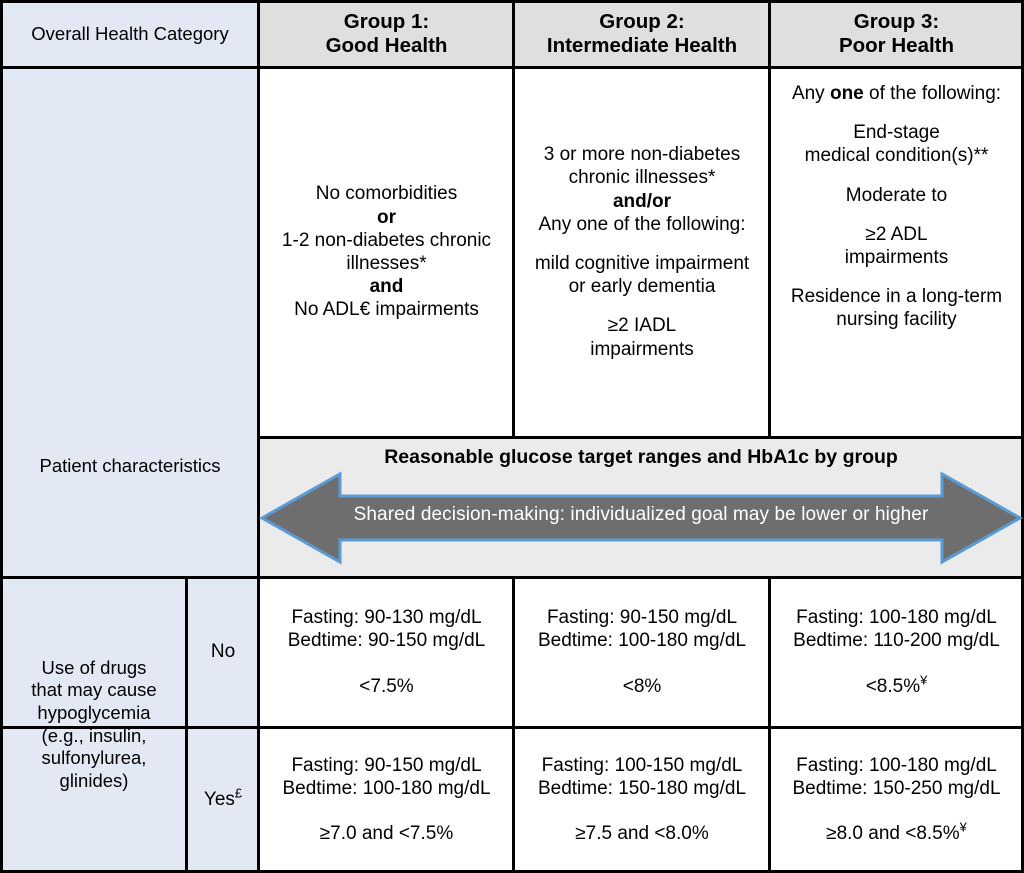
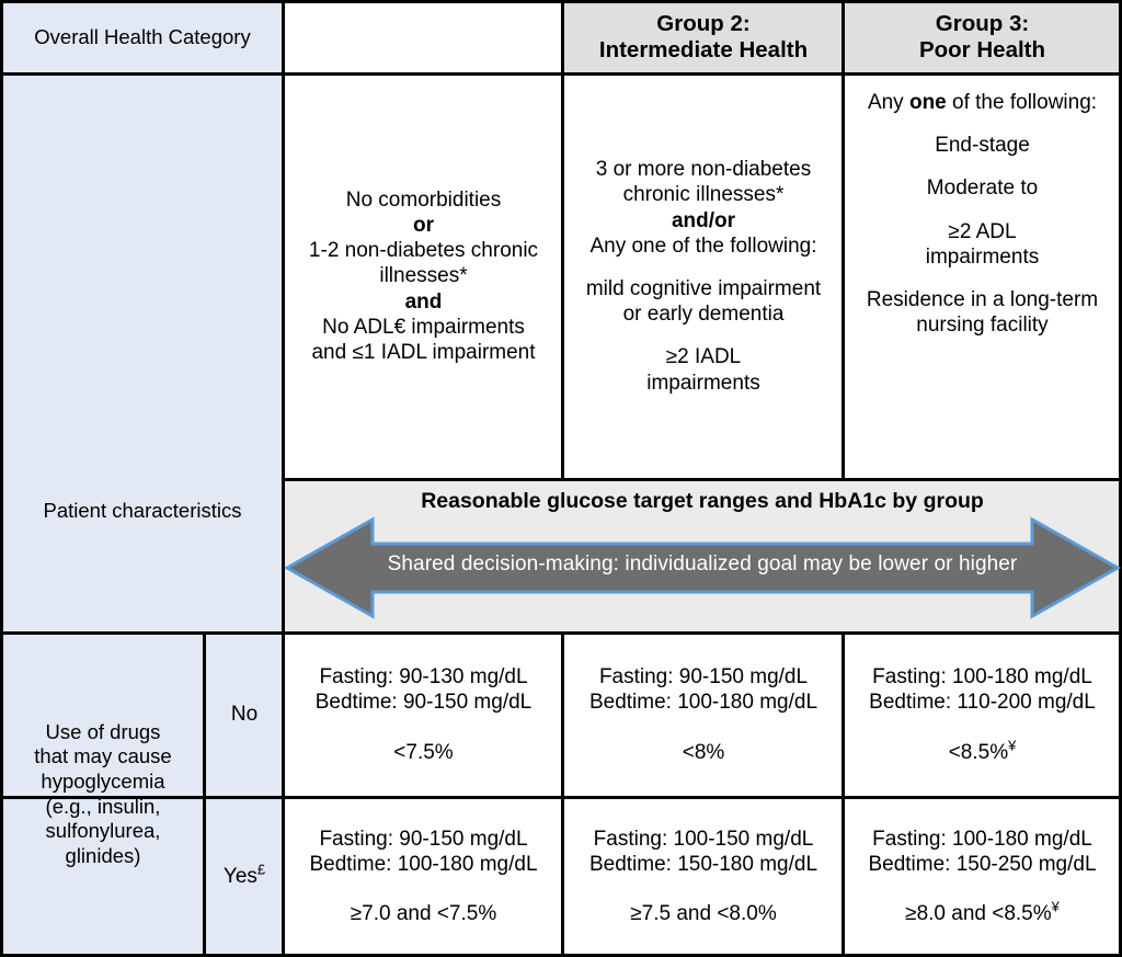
  Overall Health Category
- Group 1:
- Good Health
  Group 2:
  Intermediate Health
  Group 3:
  Poor Health
  Patient characteristics
  No comorbidities
  or
  1-2 non-diabetes chronic
  illnesses*
  and
  No ADL€ impairments
+ and ≤1 IADL impairment
  3 or more non-diabetes
  chronic illnesses*
  and/or
  Any one of the following:
  mild cognitive impairment
  or early dementia
  ≥2 IADL
  impairments
  Any one of the following:
  End-stage
- medical condition(s)**
  Moderate to
  ≥2 ADL
  impairments
  Residence in a long-term
  nursing facility
  Reasonable glucose target ranges and HbA1c by group
  Shared decision-making: individualized goal may be lower or higher
  Use of drugs
  that may cause
  hypoglycemia
  (e.g., insulin,
  sulfonylurea,
  glinides)
  No
  Fasting: 90-130 mg/dL
  Bedtime: 90-150 mg/dL
  <7.5%
  Fasting: 90-150 mg/dL
  Bedtime: 100-180 mg/dL
  <8%
  Fasting: 100-180 mg/dL
  Bedtime: 110-200 mg/dL
  <8.5%¥
  Yes£
  Fasting: 90-150 mg/dL
  Bedtime: 100-180 mg/dL
  ≥7.0 and <7.5%
  Fasting: 100-150 mg/dL
  Bedtime: 150-180 mg/dL
  ≥7.5 and <8.0%
  Fasting: 100-180 mg/dL
  Bedtime: 150-250 mg/dL
  ≥8.0 and <8.5%¥
